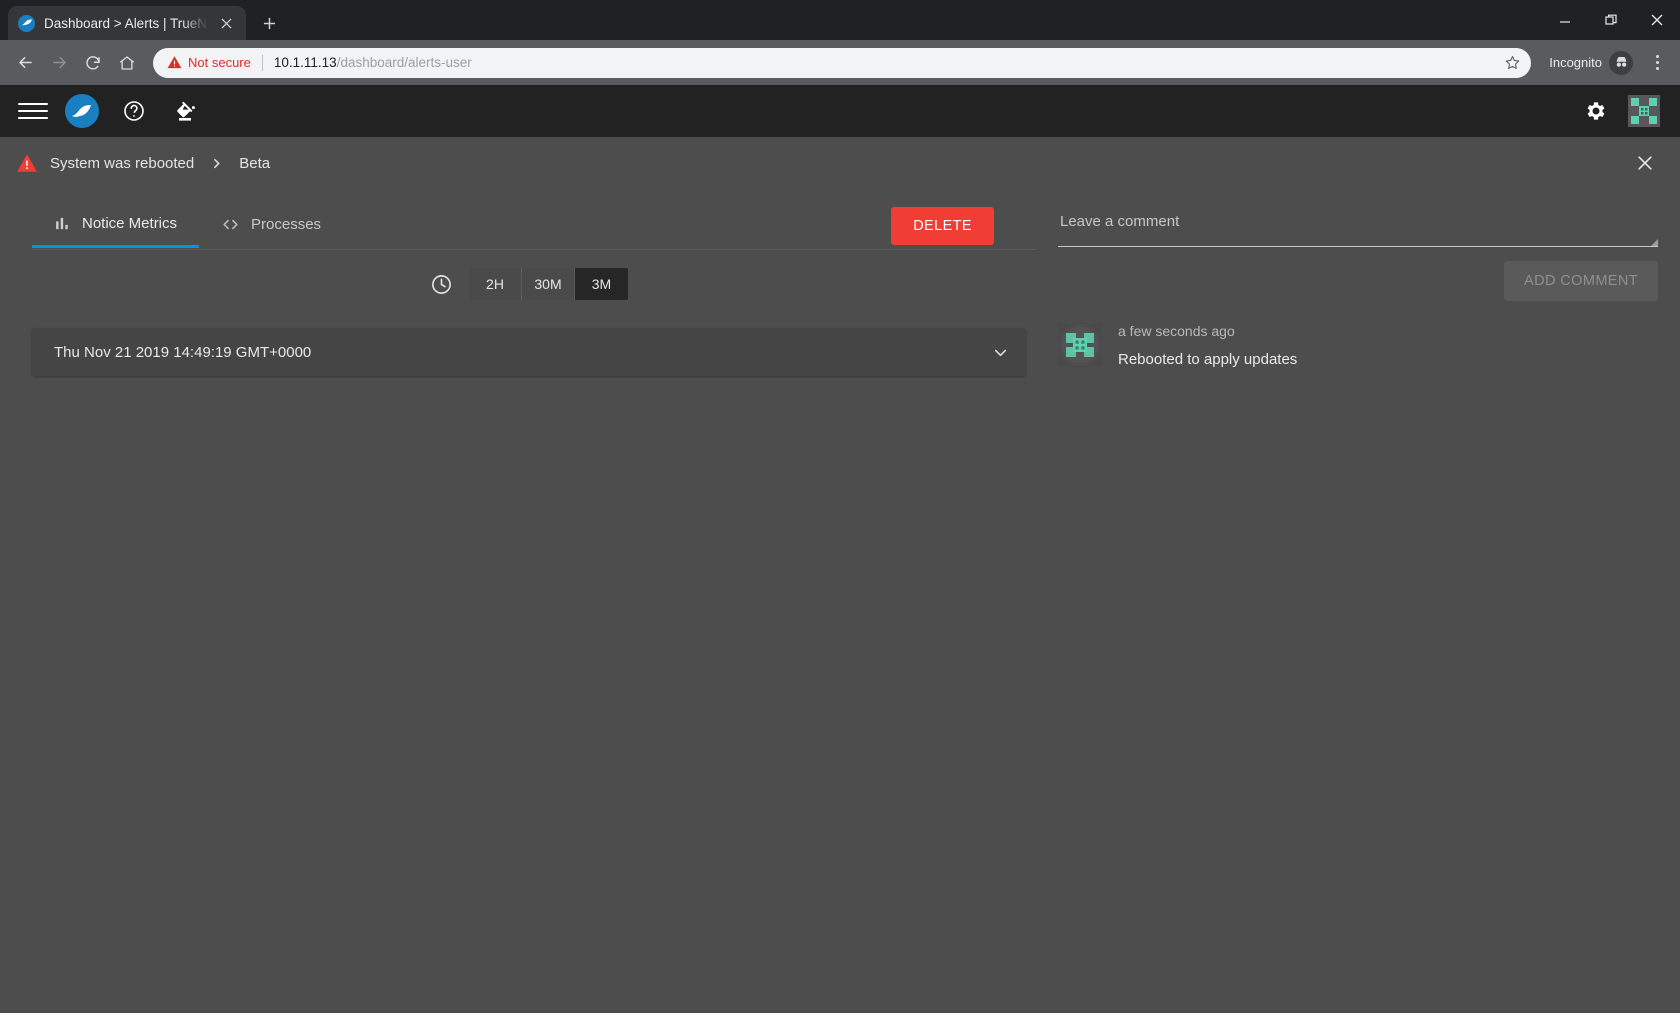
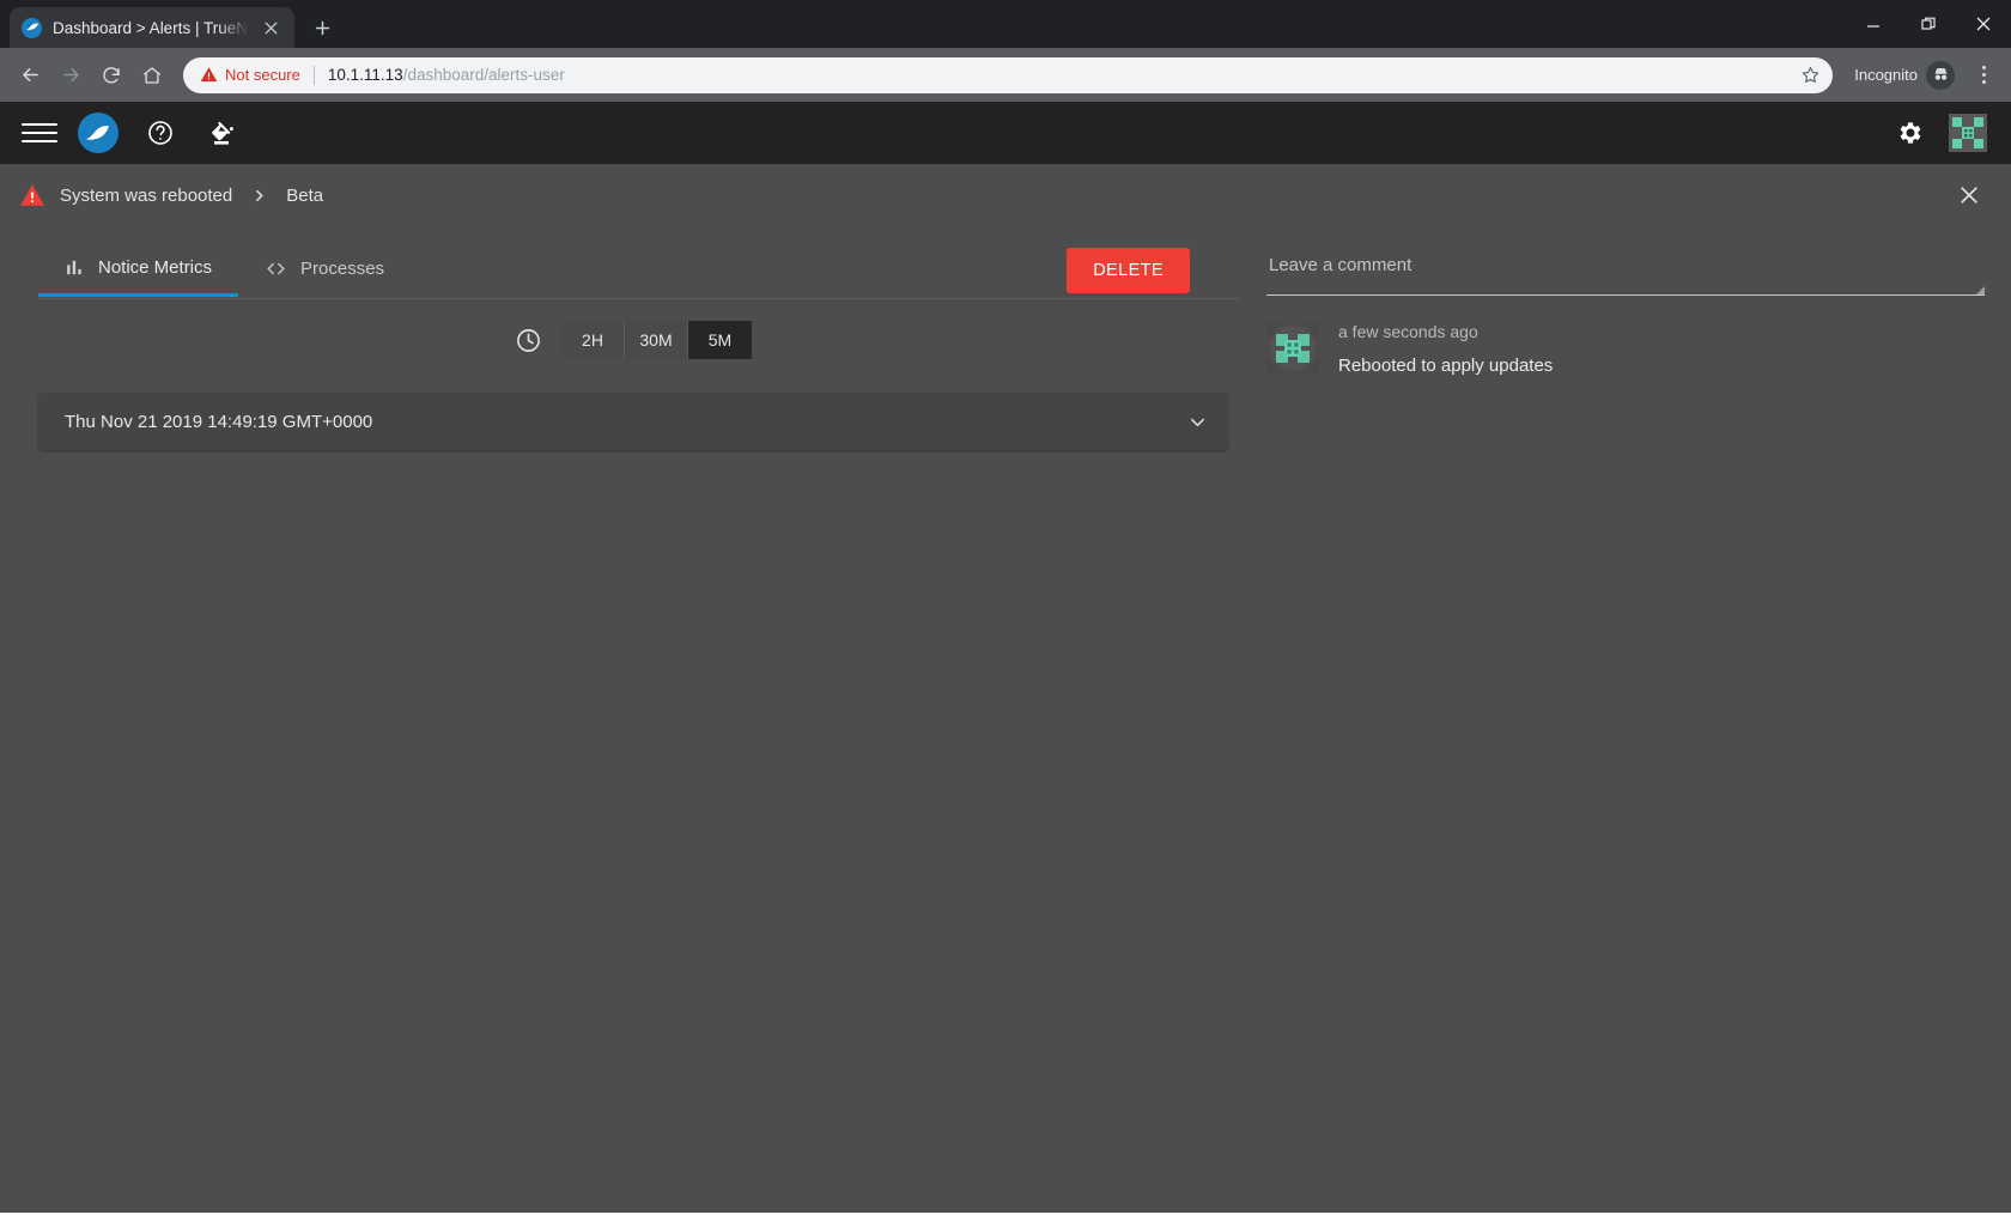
  Dashboard > Alerts | TrueN
  Not secure
  10.1.11.13/dashboard/alerts-user
  Incognito
  System was rebooted
  Beta
  Notice Metrics
  Processes
  DELETE
  2H
  30M
- 3M
+ 5M
  Thu Nov 21 2019 14:49:19 GMT+0000
  Leave a comment
- ADD COMMENT
  a few seconds ago
  Rebooted to apply updates
